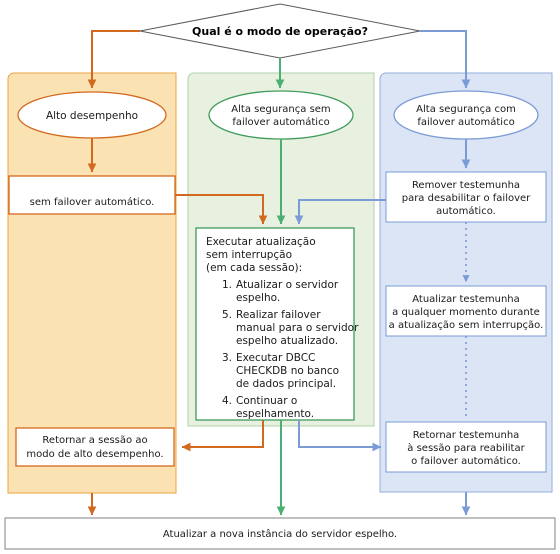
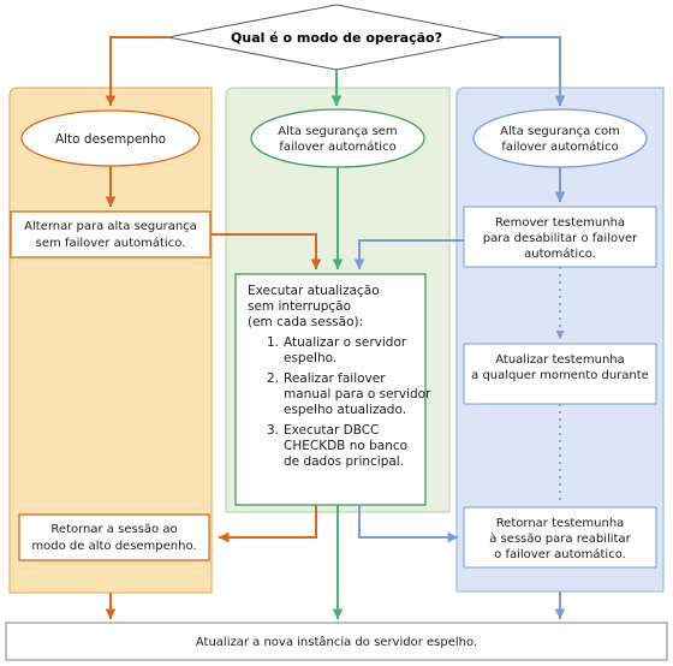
  Qual é o modo de operação?
  Alto desempenho
+ Alternar para alta segurança
  sem failover automático.
  Retornar a sessão ao
  modo de alto desempenho.
  Alta segurança sem
  failover automático
  Executar atualização
  sem interrupção
  (em cada sessão):
  1.
  Atualizar o servidor
  espelho.
- 5.
+ 2.
  Realizar failover
  manual para o servidor
  espelho atualizado.
  3.
  Executar DBCC
  CHECKDB no banco
  de dados principal.
- 4.
- Continuar o
- espelhamento.
  Alta segurança com
  failover automático
  Remover testemunha
  para desabilitar o failover
  automático.
  Atualizar testemunha
  a qualquer momento durante
- a atualização sem interrupção.
  Retornar testemunha
  à sessão para reabilitar
  o failover automático.
  Atualizar a nova instância do servidor espelho.
